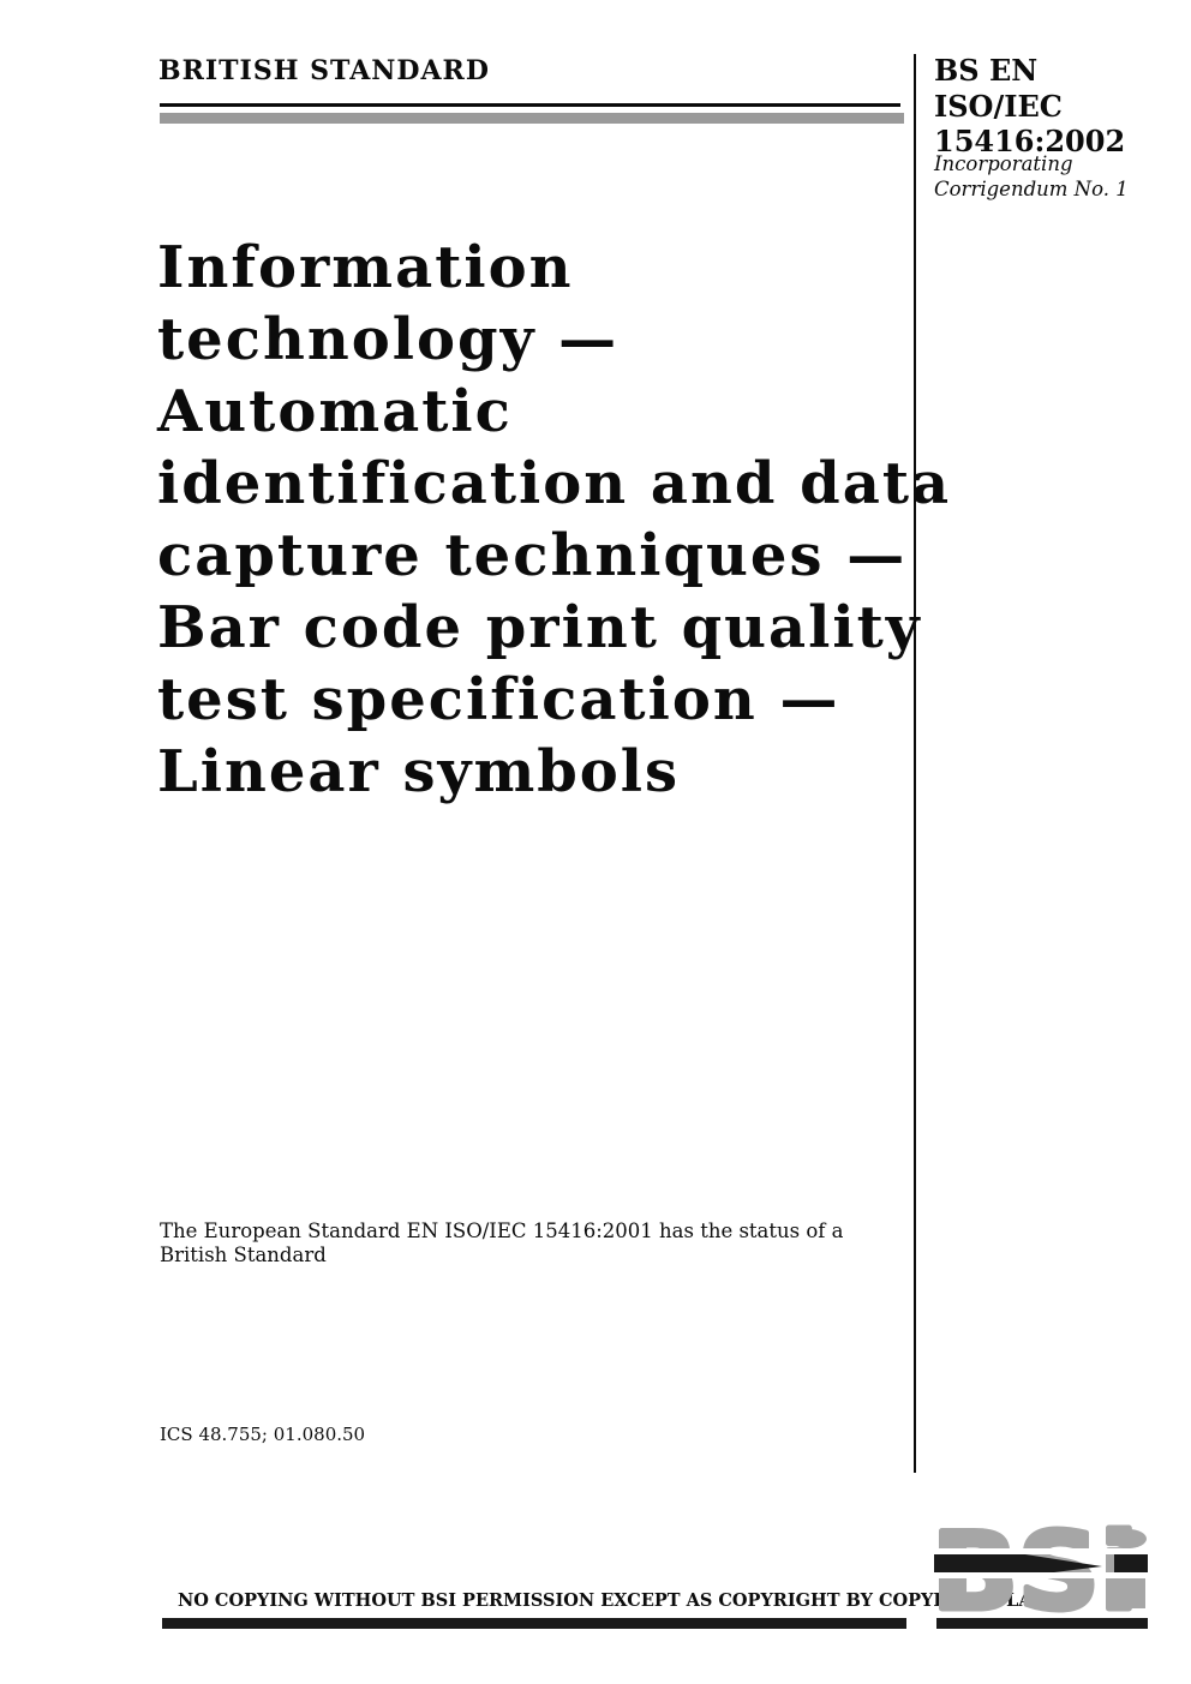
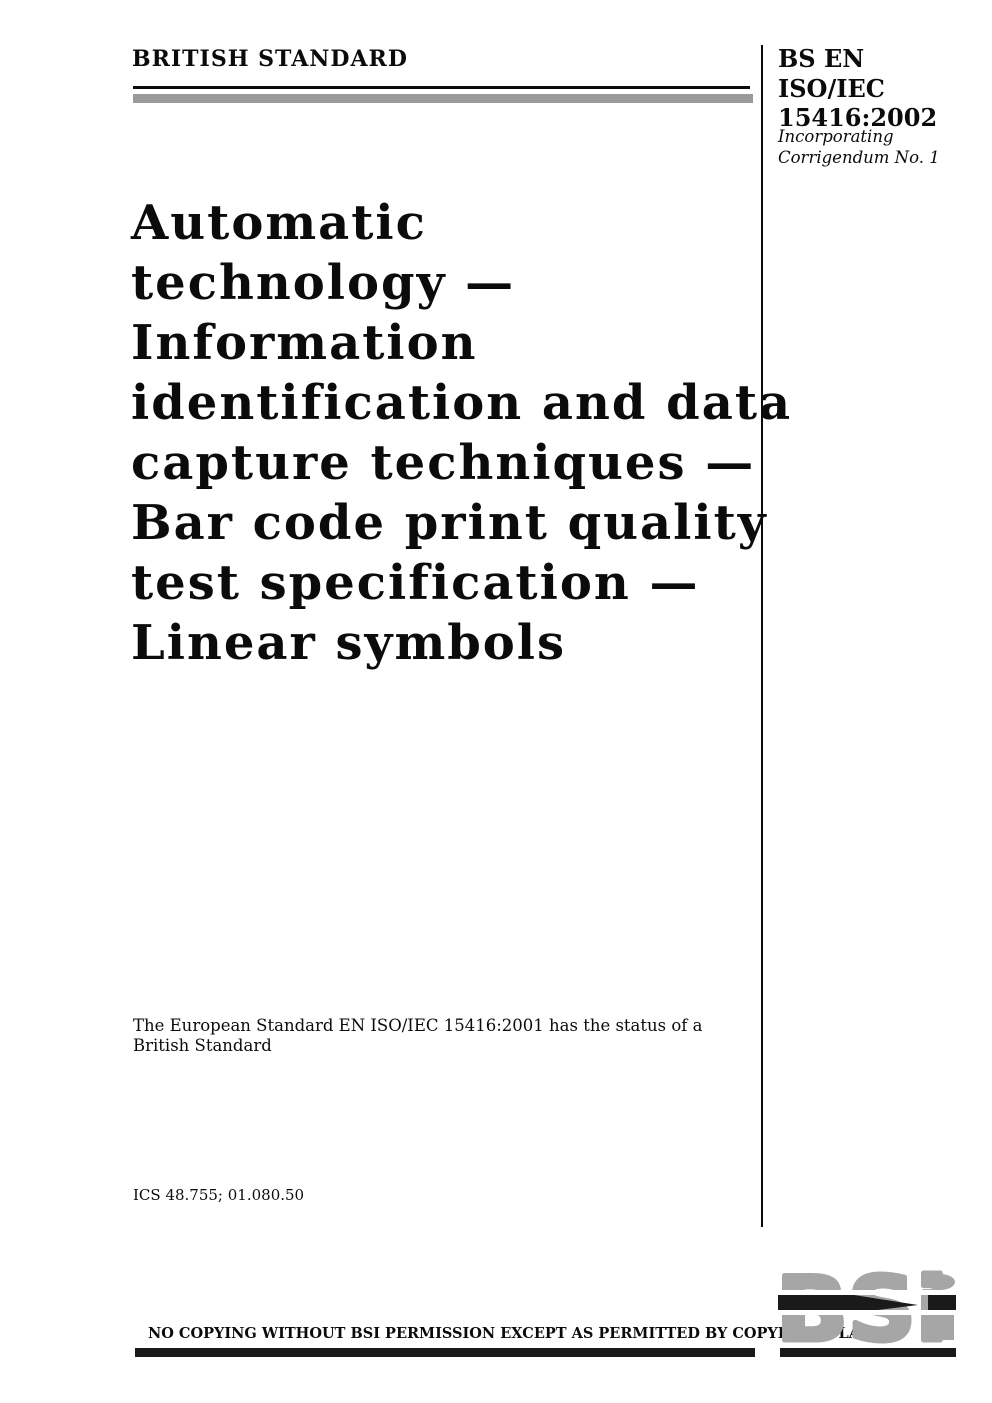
  BRITISH STANDARD
  BS EN
  ISO/IEC
  15416:2002
  Incorporating
  Corrigendum No. 1
- Information
+ Automatic
  technology —
- Automatic
+ Information
  identification and data
  capture techniques —
  Bar code print quality
  test specification —
  Linear symbols
  The European Standard EN ISO/IEC 15416:2001 has the status of a
  British Standard
  ICS 48.755; 01.080.50
- NO COPYING WITHOUT BSI PERMISSION EXCEPT AS COPYRIGHT BY COPYRIGHT LAW
+ NO COPYING WITHOUT BSI PERMISSION EXCEPT AS PERMITTED BY COPYRIGHT LAW
